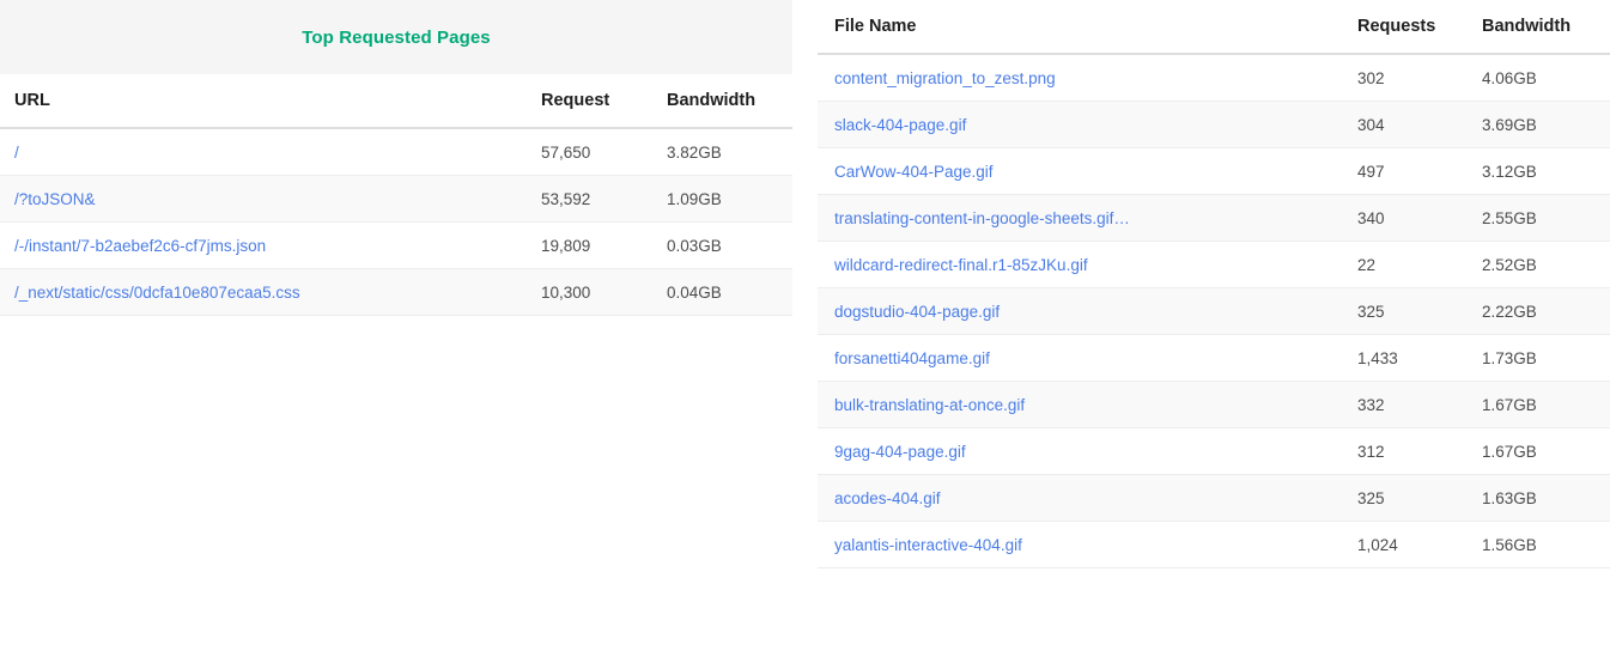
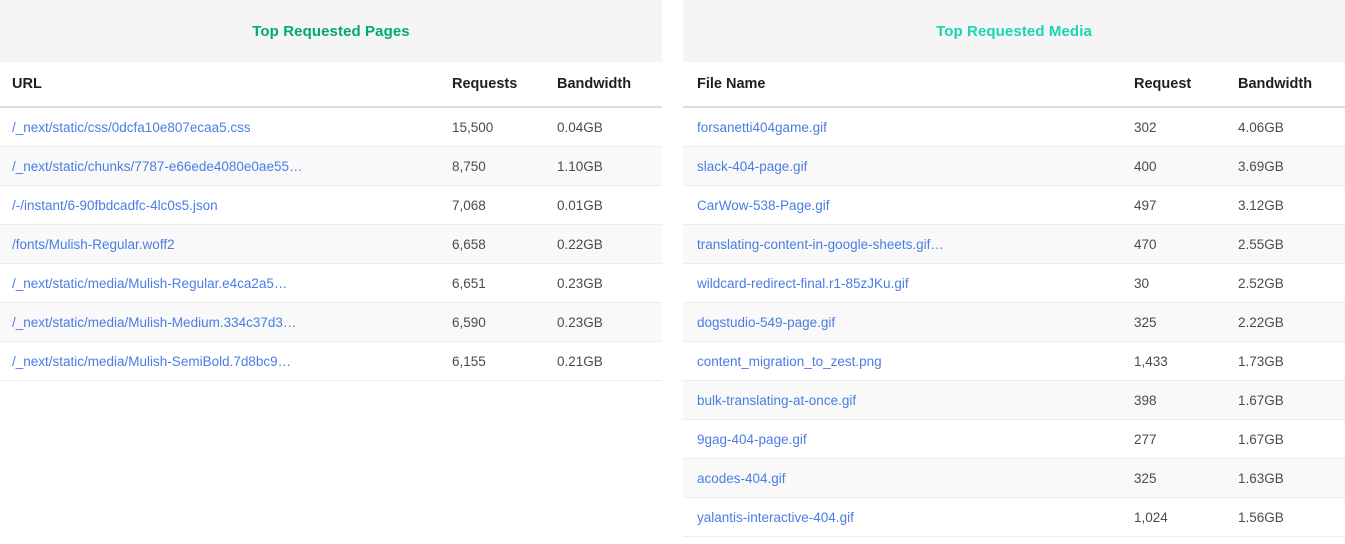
  Top Requested Pages
- URL	Request	Bandwidth
+ URL	Requests	Bandwidth
- /	57,650	3.82GB
- /?toJSON&	53,592	1.09GB
- /-/instant/7-b2aebef2c6-cf7jms.json	19,809	0.03GB
- /_next/static/css/0dcfa10e807ecaa5.css	10,300	0.04GB
+ /_next/static/css/0dcfa10e807ecaa5.css	15,500	0.04GB
+ /_next/static/chunks/7787-e66ede4080e0ae55…	8,750	1.10GB
+ /-/instant/6-90fbdcadfc-4lc0s5.json	7,068	0.01GB
+ /fonts/Mulish-Regular.woff2	6,658	0.22GB
+ /_next/static/media/Mulish-Regular.e4ca2a5…	6,651	0.23GB
+ /_next/static/media/Mulish-Medium.334c37d3…	6,590	0.23GB
+ /_next/static/media/Mulish-SemiBold.7d8bc9…	6,155	0.21GB
+ Top Requested Media
- File Name	Requests	Bandwidth
+ File Name	Request	Bandwidth
- content_migration_to_zest.png	302	4.06GB
+ forsanetti404game.gif	302	4.06GB
- slack-404-page.gif	304	3.69GB
+ slack-404-page.gif	400	3.69GB
- CarWow-404-Page.gif	497	3.12GB
+ CarWow-538-Page.gif	497	3.12GB
- translating-content-in-google-sheets.gif…	340	2.55GB
+ translating-content-in-google-sheets.gif…	470	2.55GB
- wildcard-redirect-final.r1-85zJKu.gif	22	2.52GB
+ wildcard-redirect-final.r1-85zJKu.gif	30	2.52GB
- dogstudio-404-page.gif	325	2.22GB
+ dogstudio-549-page.gif	325	2.22GB
- forsanetti404game.gif	1,433	1.73GB
+ content_migration_to_zest.png	1,433	1.73GB
- bulk-translating-at-once.gif	332	1.67GB
+ bulk-translating-at-once.gif	398	1.67GB
- 9gag-404-page.gif	312	1.67GB
+ 9gag-404-page.gif	277	1.67GB
  acodes-404.gif	325	1.63GB
  yalantis-interactive-404.gif	1,024	1.56GB
